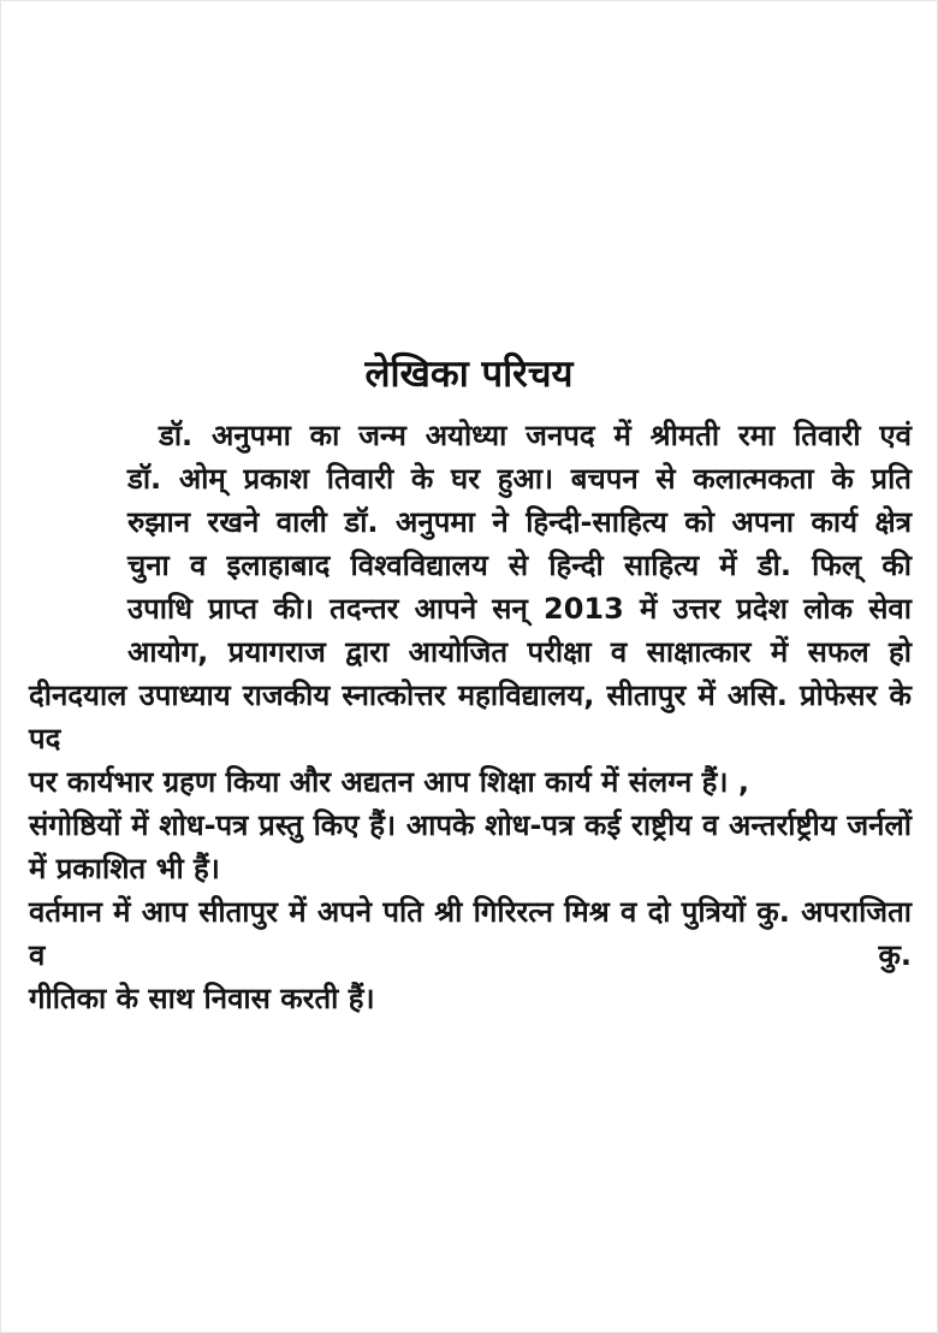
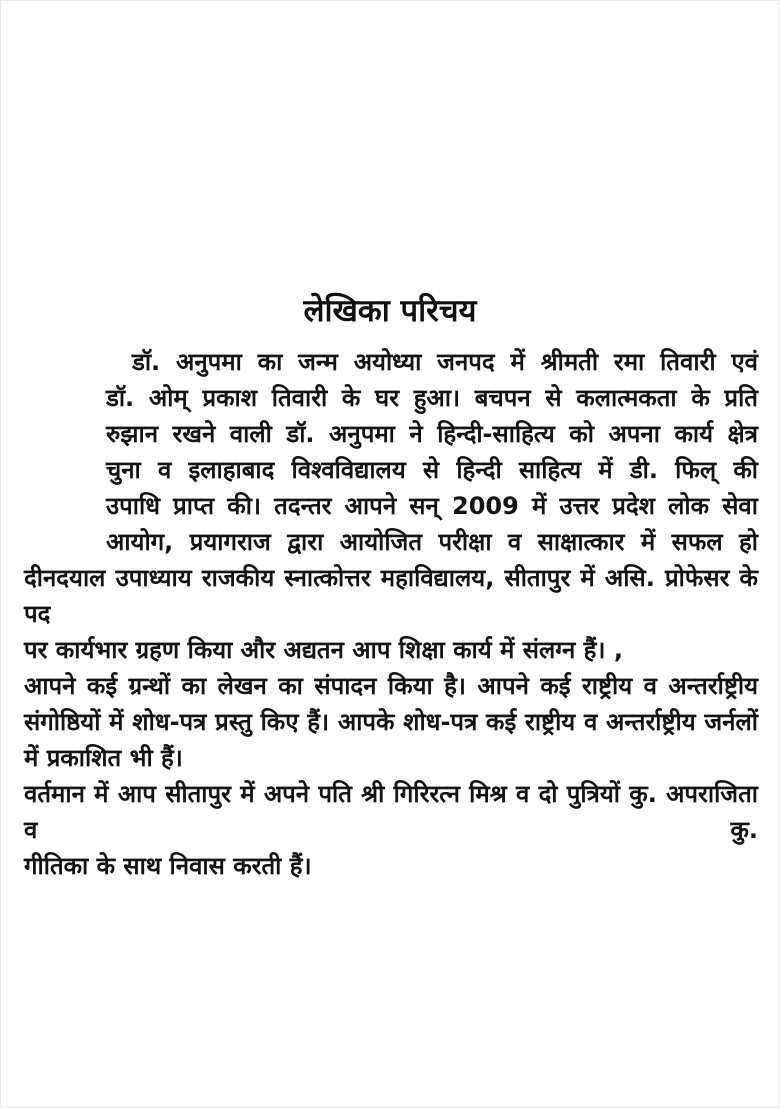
  लेखिका परिचय
  डॉ. अनुपमा का जन्म अयोध्या जनपद में श्रीमती रमा तिवारी एवं
  डॉ. ओम् प्रकाश तिवारी के घर हुआ। बचपन से कलात्मकता के प्रति
  रुझान रखने वाली डॉ. अनुपमा ने हिन्दी-साहित्य को अपना कार्य क्षेत्र
  चुना व इलाहाबाद विश्वविद्यालय से हिन्दी साहित्य में डी. फिल् की
- उपाधि प्राप्त की। तदन्तर आपने सन् 2013 में उत्तर प्रदेश लोक सेवा
+ उपाधि प्राप्त की। तदन्तर आपने सन् 2009 में उत्तर प्रदेश लोक सेवा
  आयोग, प्रयागराज द्वारा आयोजित परीक्षा व साक्षात्कार में सफल हो
  दीनदयाल उपाध्याय राजकीय स्नात्कोत्तर महाविद्यालय, सीतापुर में असि. प्रोफेसर के पद
  पर कार्यभार ग्रहण किया और अद्यतन आप शिक्षा कार्य में संलग्न हैं। ,
+ आपने कई ग्रन्थों का लेखन का संपादन किया है। आपने कई राष्ट्रीय व अन्तर्राष्ट्रीय
  संगोष्ठियों में शोध-पत्र प्रस्तु किए हैं। आपके शोध-पत्र कई राष्ट्रीय व अन्तर्राष्ट्रीय जर्नलों
  में प्रकाशित भी हैं।
  वर्तमान में आप सीतापुर में अपने पति श्री गिरिरत्न मिश्र व दो पुत्रियों कु. अपराजिता व कु.
  गीतिका के साथ निवास करती हैं।
